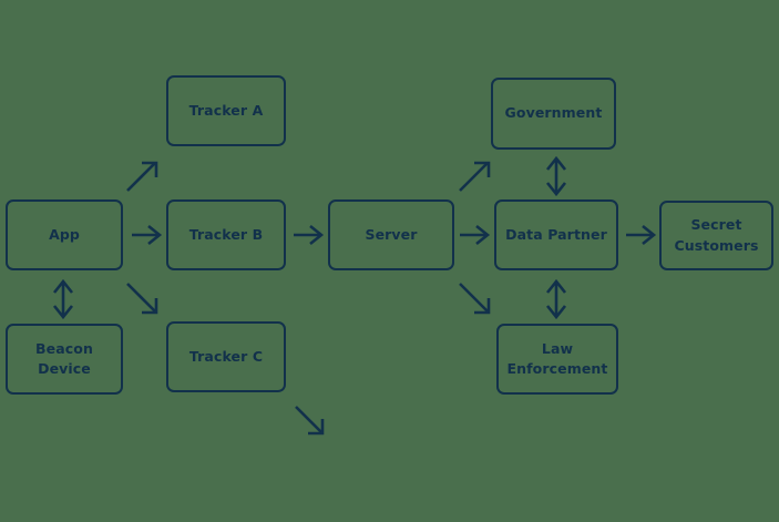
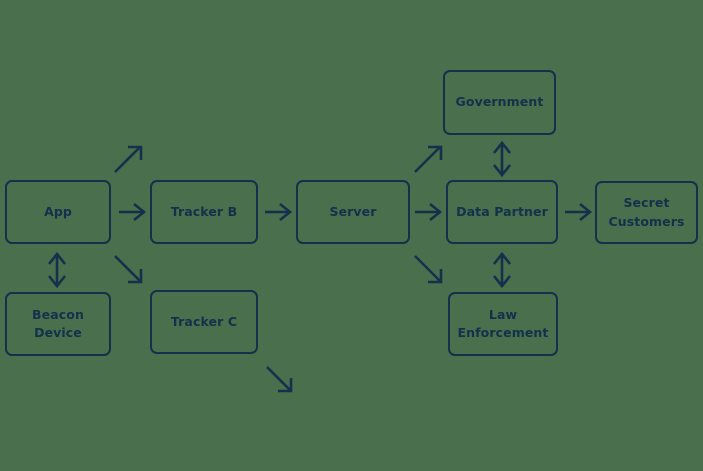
  App
  Beacon
  Device
- Tracker A
  Tracker B
  Tracker C
  Server
  Government
  Data Partner
  Law
  Enforcement
  Secret
  Customers
